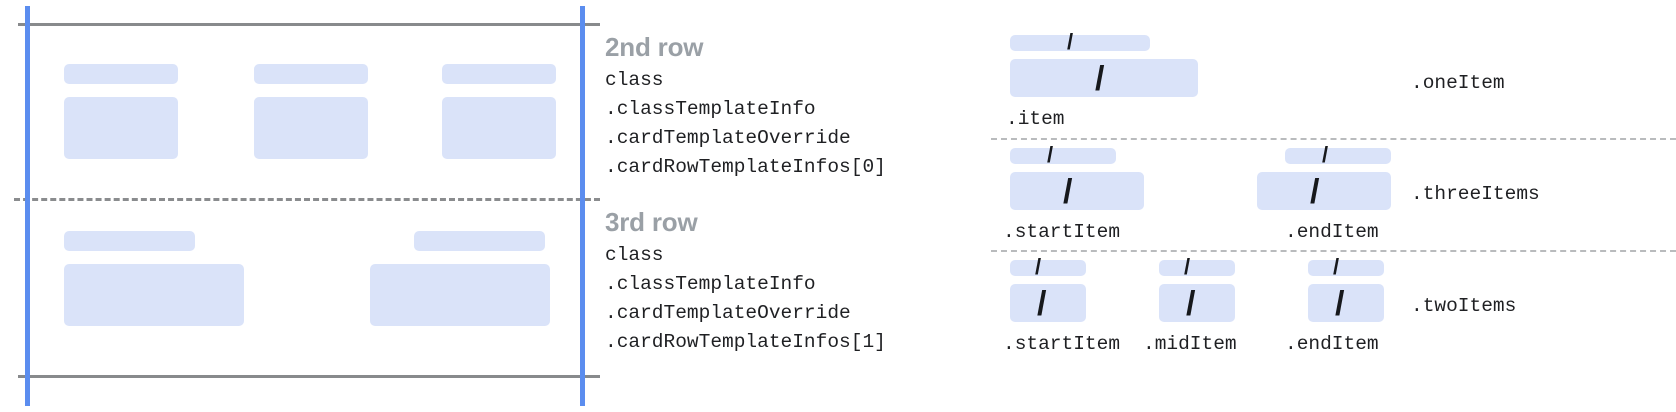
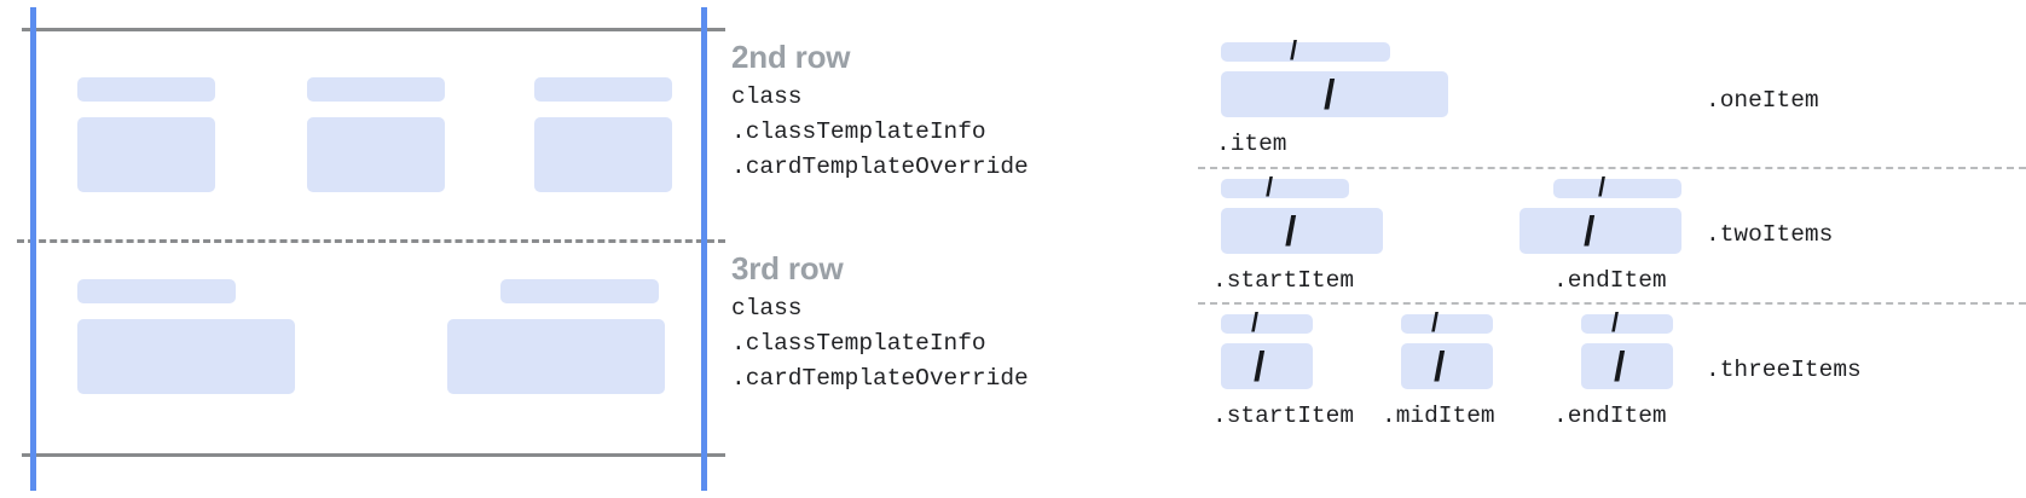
  2nd row
  class
  .classTemplateInfo
  .cardTemplateOverride
- .cardRowTemplateInfos[0]
  3rd row
  class
  .classTemplateInfo
  .cardTemplateOverride
- .cardRowTemplateInfos[1]
  /
  /
  .item
  .oneItem
  /
  /
  .startItem
  /
  /
  .endItem
- .threeItems
+ .twoItems
  /
  /
  .startItem
  /
  /
  .midItem
  /
  /
  .endItem
- .twoItems
+ .threeItems
